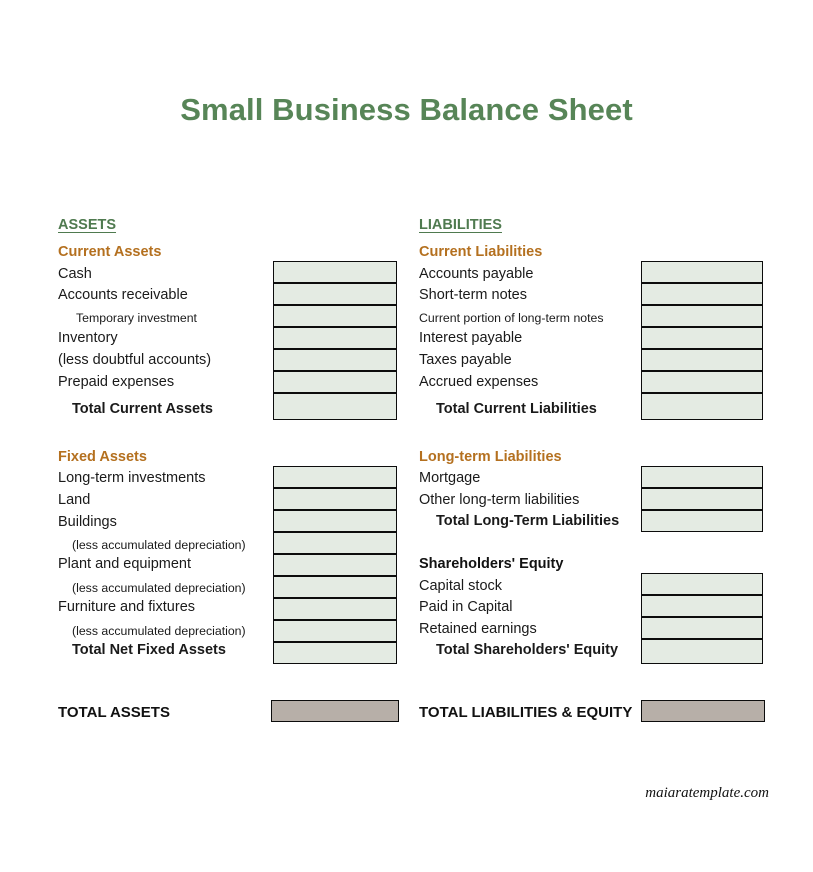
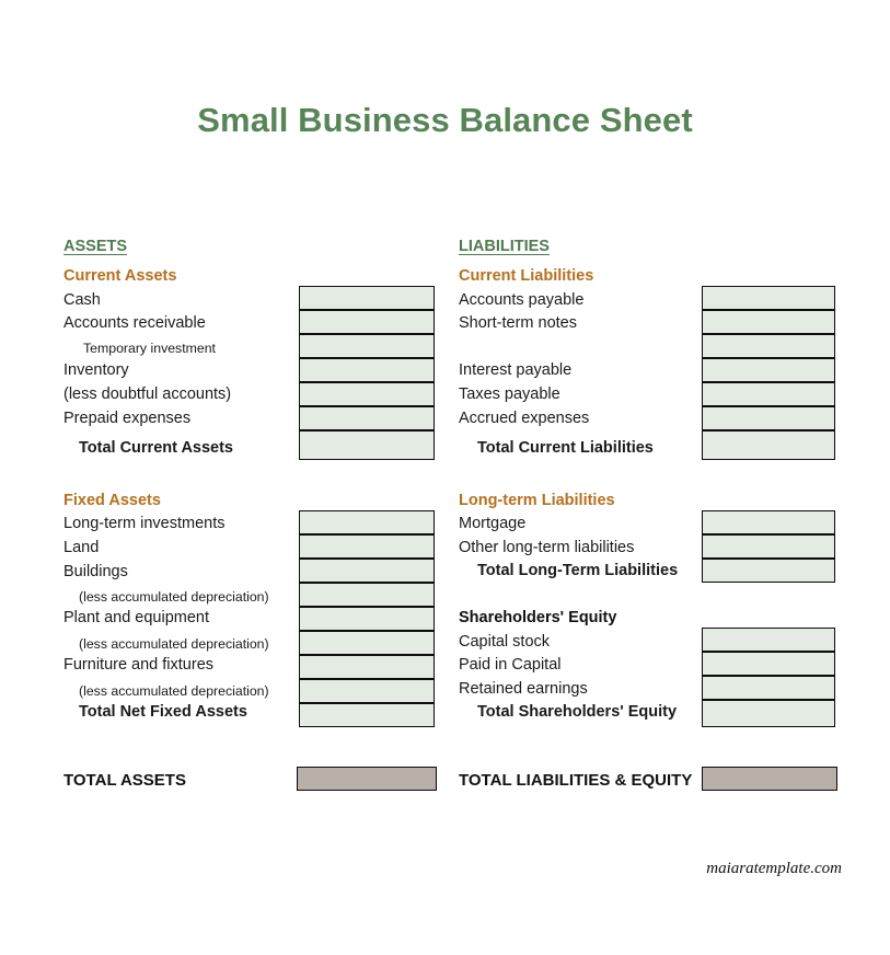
  Small Business Balance Sheet
  ASSETS
  Current Assets
  Cash
  Accounts receivable
  Temporary investment
  Inventory
  (less doubtful accounts)
  Prepaid expenses
  Total Current Assets
  Fixed Assets
  Long-term investments
  Land
  Buildings
  (less accumulated depreciation)
  Plant and equipment
  (less accumulated depreciation)
  Furniture and fixtures
  (less accumulated depreciation)
  Total Net Fixed Assets
  TOTAL ASSETS
  LIABILITIES
  Current Liabilities
  Accounts payable
  Short-term notes
- Current portion of long-term notes
  Interest payable
  Taxes payable
  Accrued expenses
  Total Current Liabilities
  Long-term Liabilities
  Mortgage
  Other long-term liabilities
  Total Long-Term Liabilities
  Shareholders' Equity
  Capital stock
  Paid in Capital
  Retained earnings
  Total Shareholders' Equity
  TOTAL LIABILITIES & EQUITY
  maiaratemplate.com
